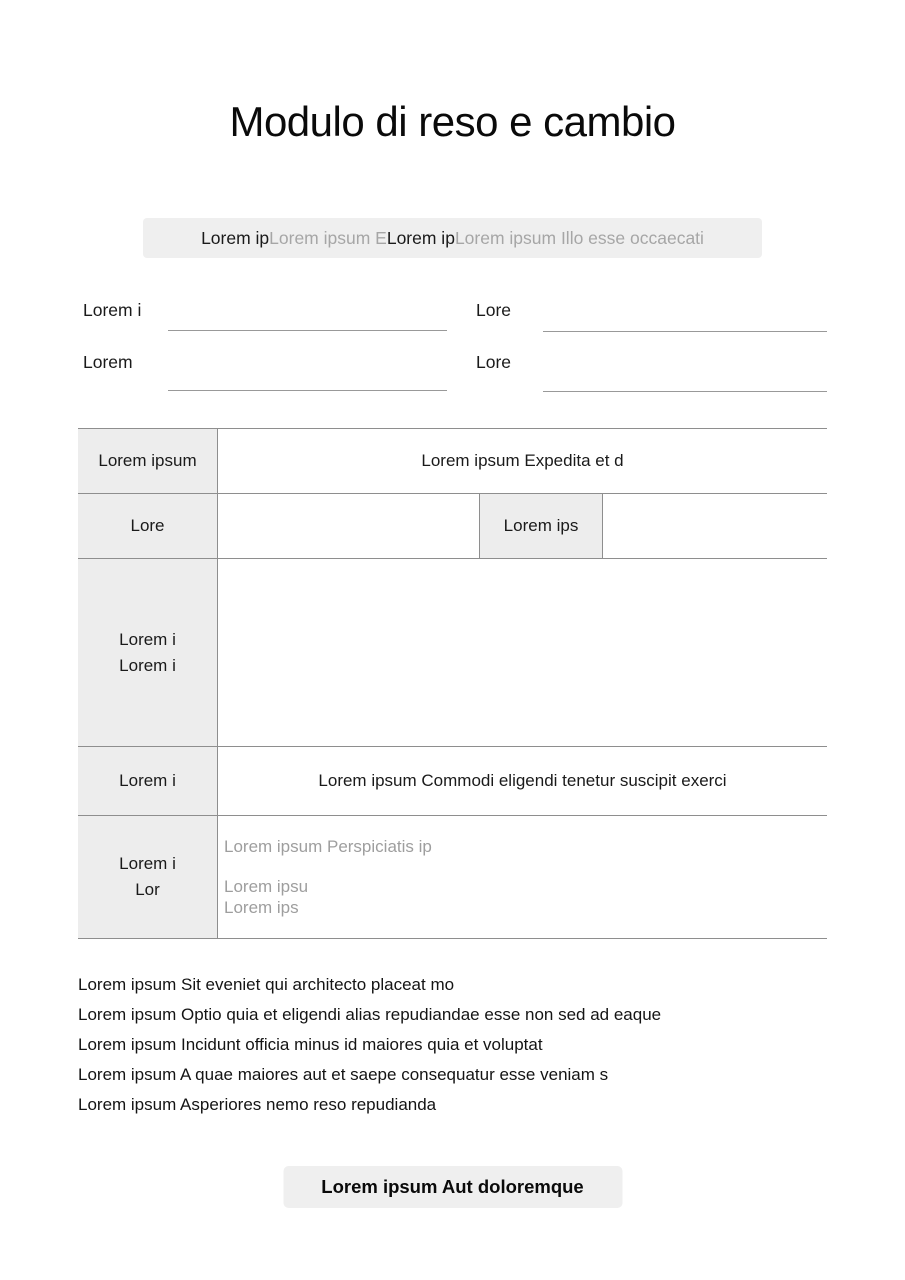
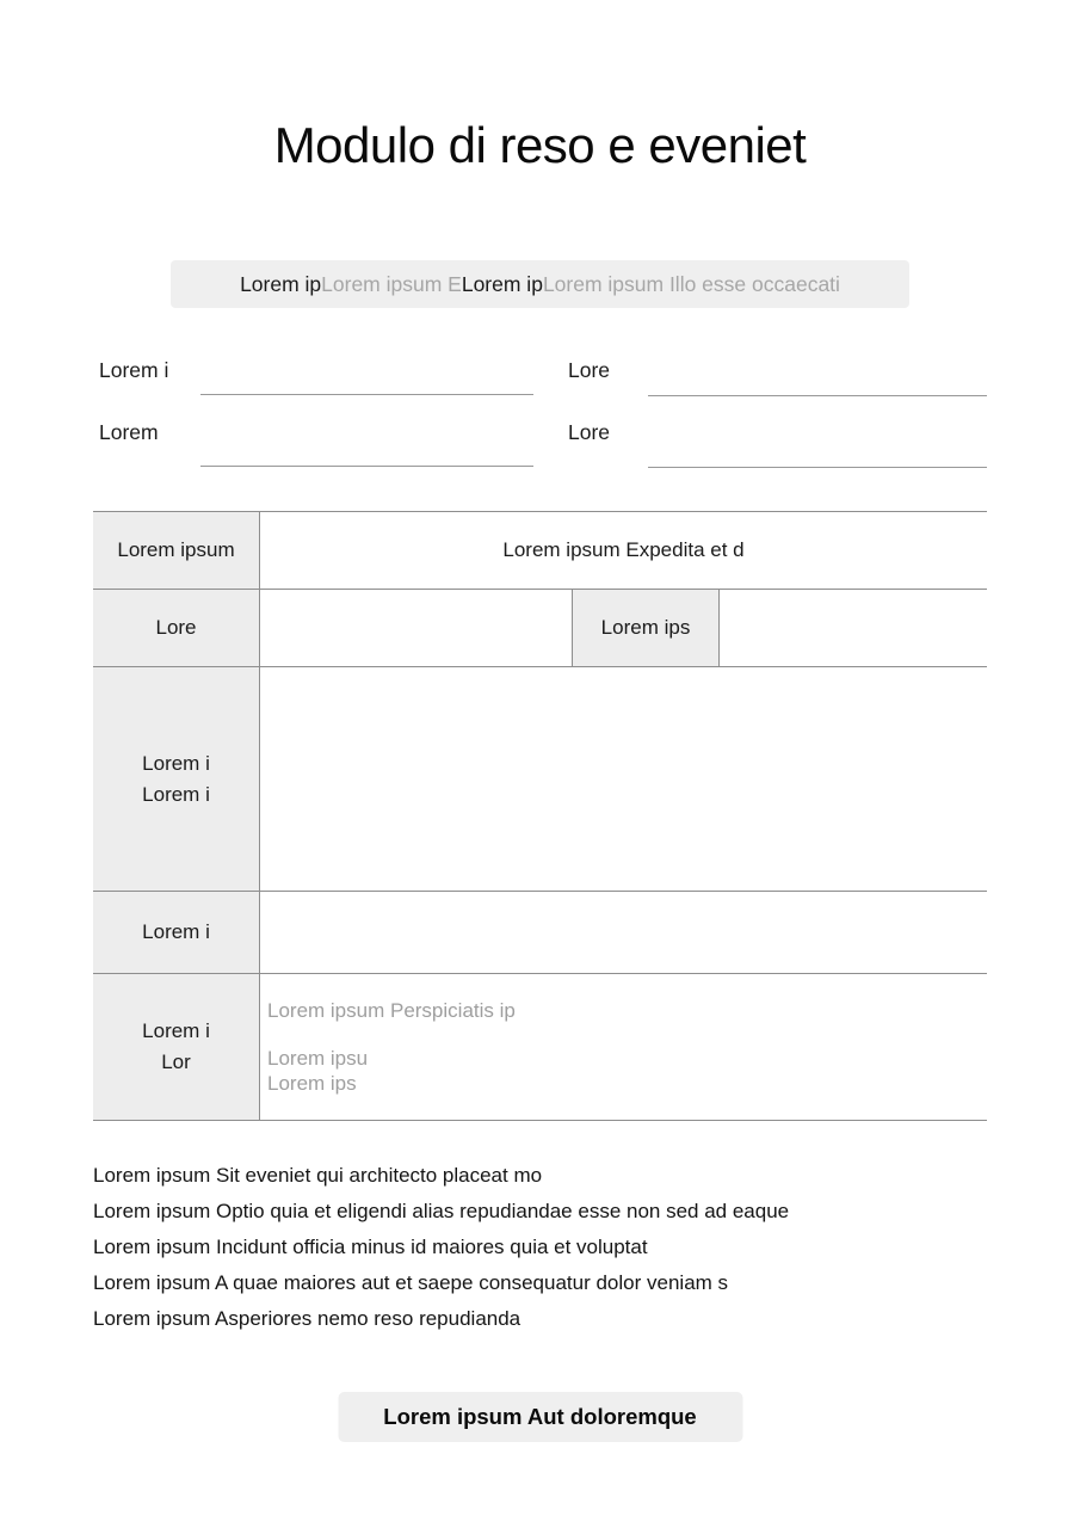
- Modulo di reso e cambio
+ Modulo di reso e eveniet
  Lorem ip
  Lorem ipsum E
  Lorem ip
  Lorem ipsum Illo esse occaecati
  Lorem i
  Lore
  Lorem
  Lore
  Lorem ipsum
  Lorem ipsum Expedita et d
  Lore
  Lorem ips
  Lorem i
  Lorem i
  Lorem i
- Lorem ipsum Commodi eligendi tenetur suscipit exerci
  Lorem i
  Lor
  Lorem ipsum Perspiciatis ip
  Lorem ipsu
  Lorem ips
  Lorem ipsum Sit eveniet qui architecto placeat mo
  Lorem ipsum Optio quia et eligendi alias repudiandae esse non sed ad eaque
  Lorem ipsum Incidunt officia minus id maiores quia et voluptat
- Lorem ipsum A quae maiores aut et saepe consequatur esse veniam s
+ Lorem ipsum A quae maiores aut et saepe consequatur dolor veniam s
  Lorem ipsum Asperiores nemo reso repudianda
  Lorem ipsum Aut doloremque
